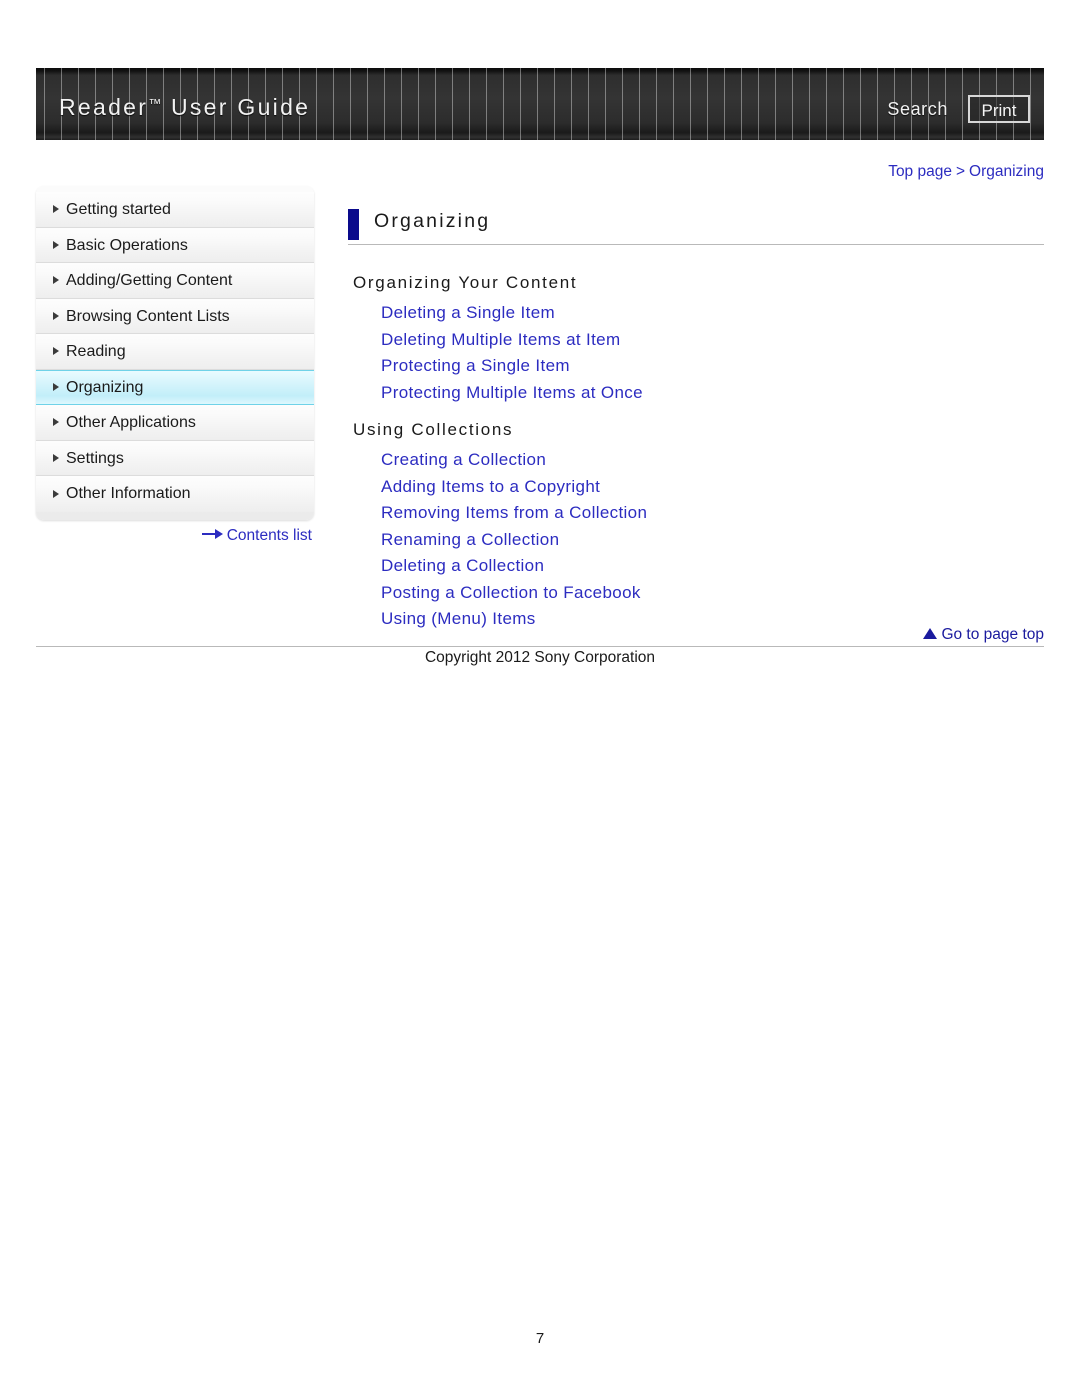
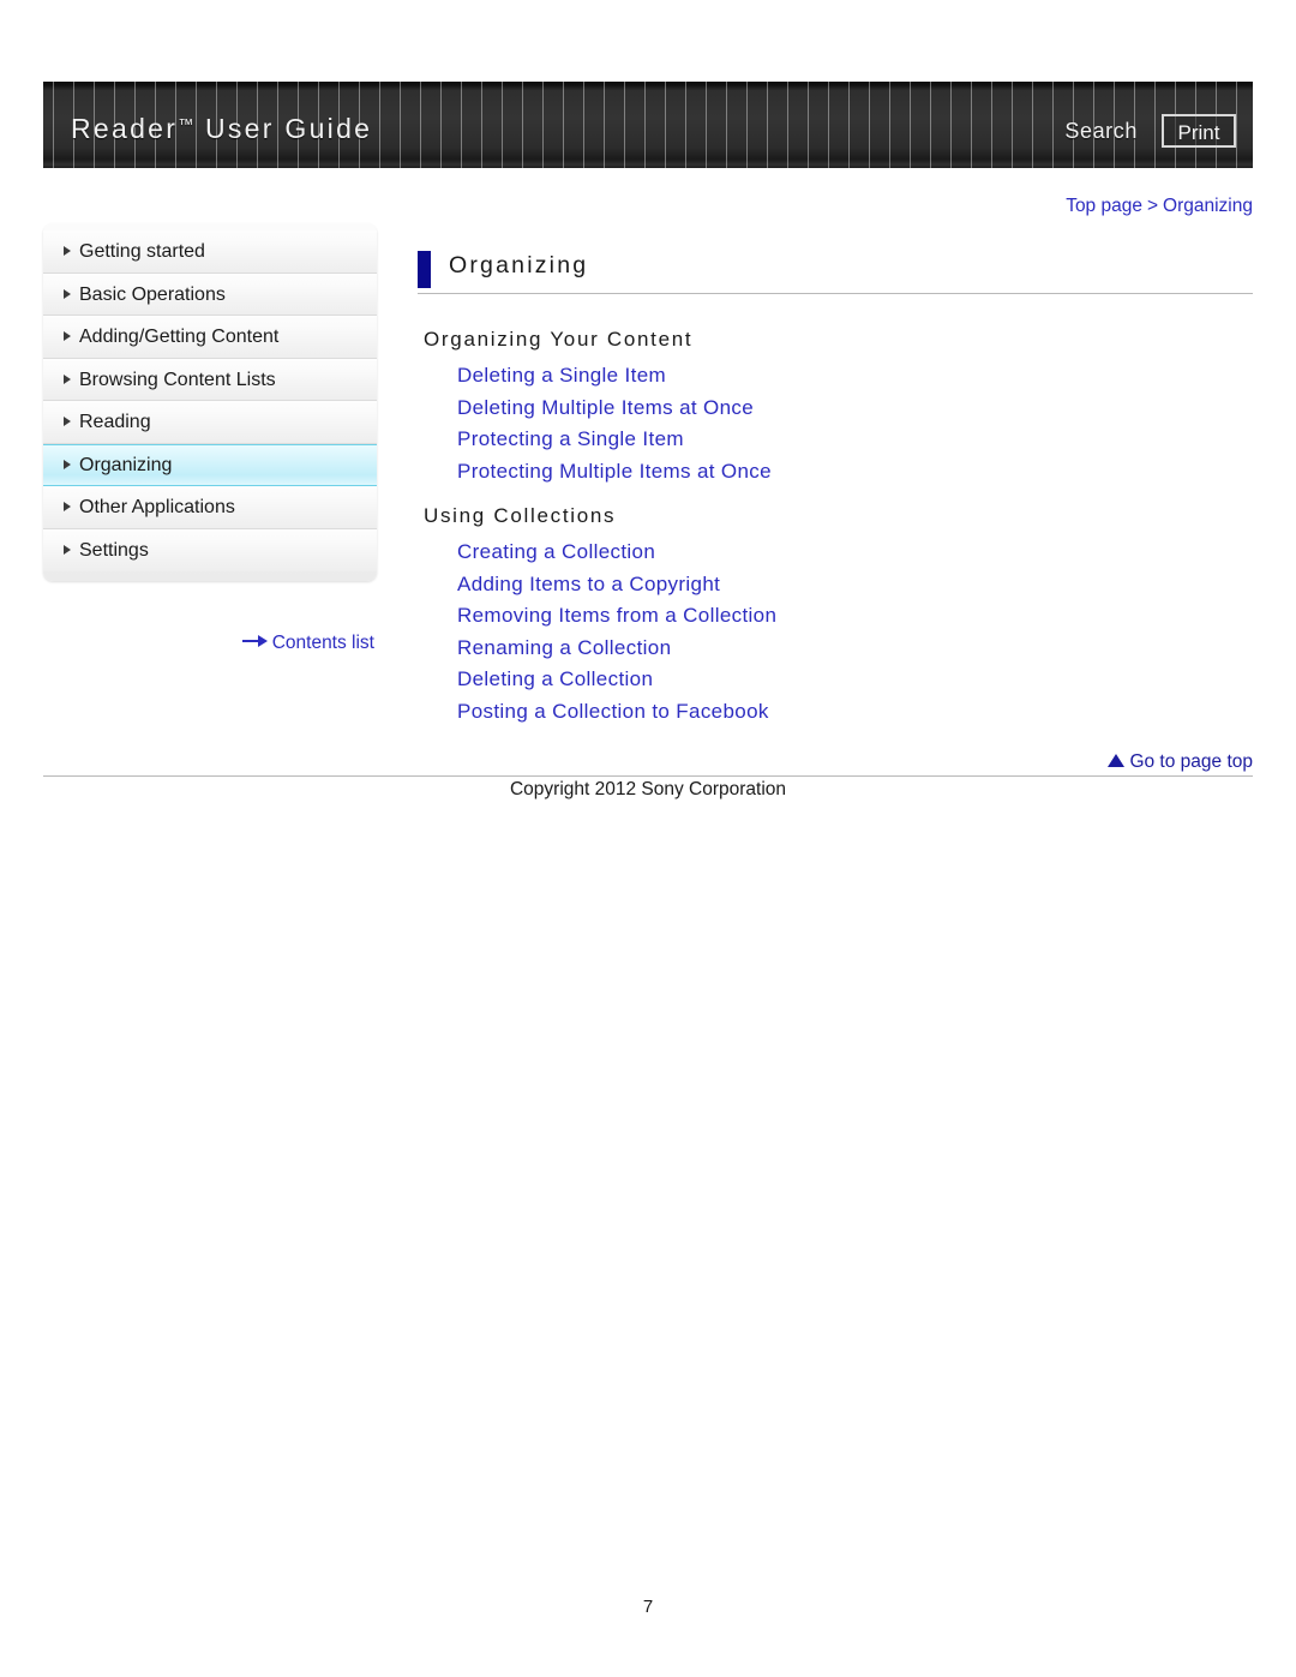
  Reader™ User Guide
  Search
  Print
  Top page > Organizing
  Getting started
  Basic Operations
  Adding/Getting Content
  Browsing Content Lists
  Reading
  Organizing
  Other Applications
  Settings
- Other Information
  Contents list
  Organizing
  Organizing Your Content
  Deleting a Single Item
- Deleting Multiple Items at Item
+ Deleting Multiple Items at Once
  Protecting a Single Item
  Protecting Multiple Items at Once
  Using Collections
  Creating a Collection
  Adding Items to a Copyright
  Removing Items from a Collection
  Renaming a Collection
  Deleting a Collection
  Posting a Collection to Facebook
- Using (Menu) Items
  Go to page top
  Copyright 2012 Sony Corporation
  7
